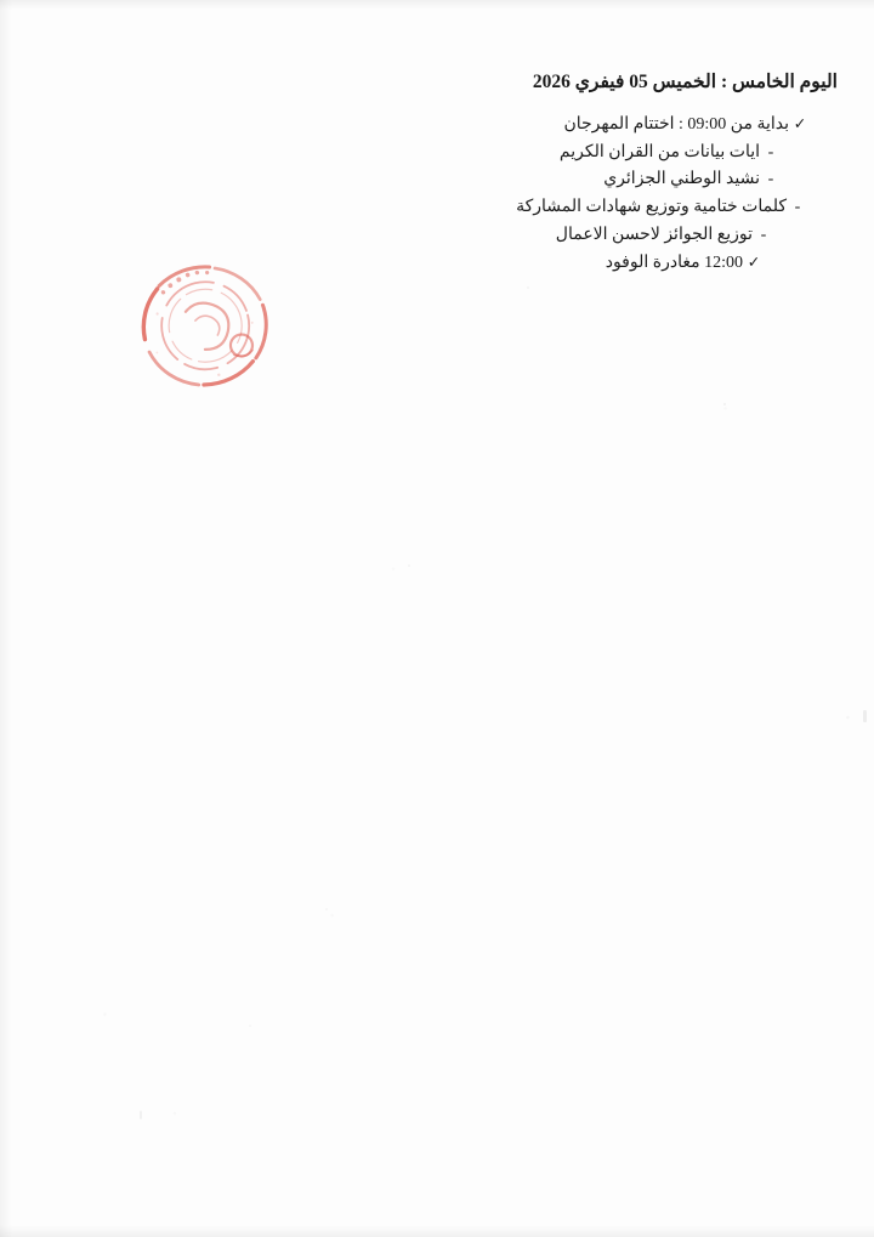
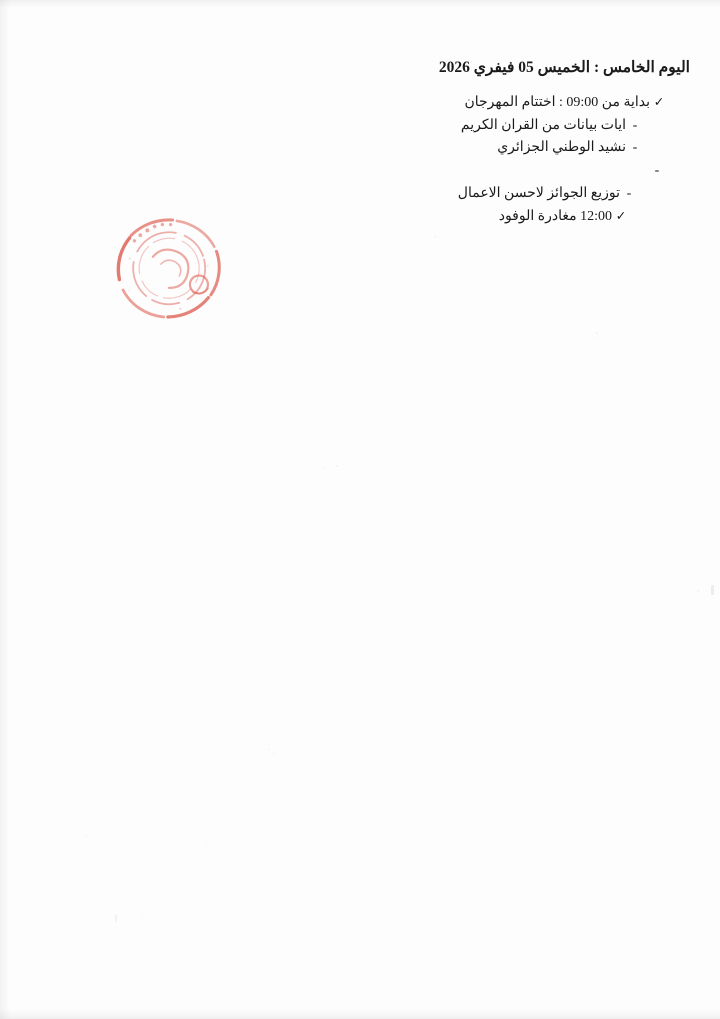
  اليوم الخامس : الخميس 05 فيفري 2026
  ✓
  بداية من 09:00 : اختتام المهرجان
  -
  ايات بيانات من القران الكريم
  -
  نشيد الوطني الجزائري
  -
- كلمات ختامية وتوزيع شهادات المشاركة
  -
  توزيع الجوائز لاحسن الاعمال
  ✓
  12:00 مغادرة الوفود
